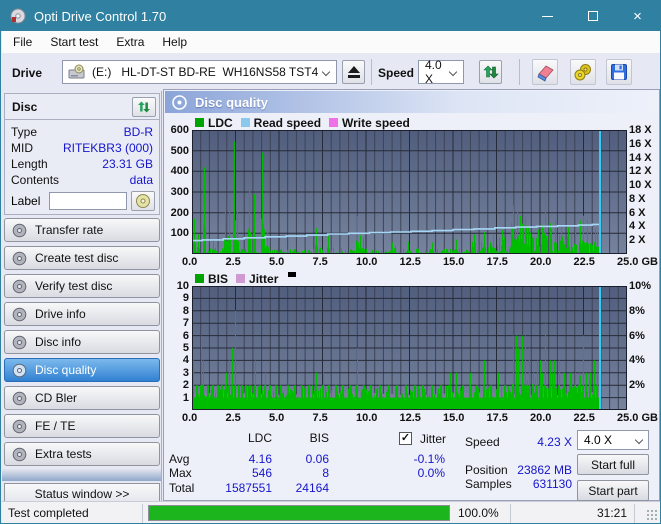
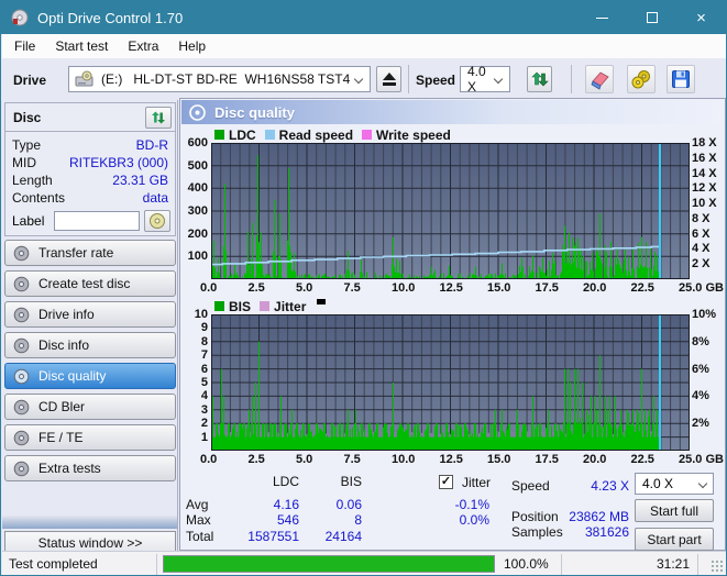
  Opti Drive Control 1.70
  ×
  File
  Start test
  Extra
  Help
  Drive
  (E:) HL-DT-ST BD-RE WH16NS58 TST4
  Speed
  4.0 X
  Disc
  Type
  BD-R
  MID
  RITEKBR3 (000)
  Length
  23.31 GB
  Contents
  data
  Label
  Transfer rate
  Create test disc
- Verify test disc
  Drive info
  Disc info
  Disc quality
  CD Bler
  FE / TE
  Extra tests
  Status window >>
  Disc quality
  LDC
  Read speed
  Write speed
  600
  500
  400
  300
  200
  100
  18 X
  16 X
  14 X
  12 X
  10 X
  8 X
  6 X
  4 X
  2 X
  0.0
  2.5
  5.0
  7.5
  10.0
  12.5
  15.0
  17.5
  20.0
  22.5
  25.0 GB
  BIS
  Jitter
  10
  9
  8
  7
  6
  5
  4
  3
  2
  1
  10%
  8%
  6%
  4%
  2%
  0.0
  2.5
  5.0
  7.5
  10.0
  12.5
  15.0
  17.5
  20.0
  22.5
  25.0 GB
  LDC
  BIS
  Avg
  Max
  Total
  4.16
  0.06
  -0.1%
  546
  8
  0.0%
  1587551
  24164
  ✓
  Jitter
  Speed
  4.23 X
  Position
  23862 MB
  Samples
- 631130
+ 381626
  4.0 X
  Start full
  Start part
  Test completed
  100.0%
  31:21
